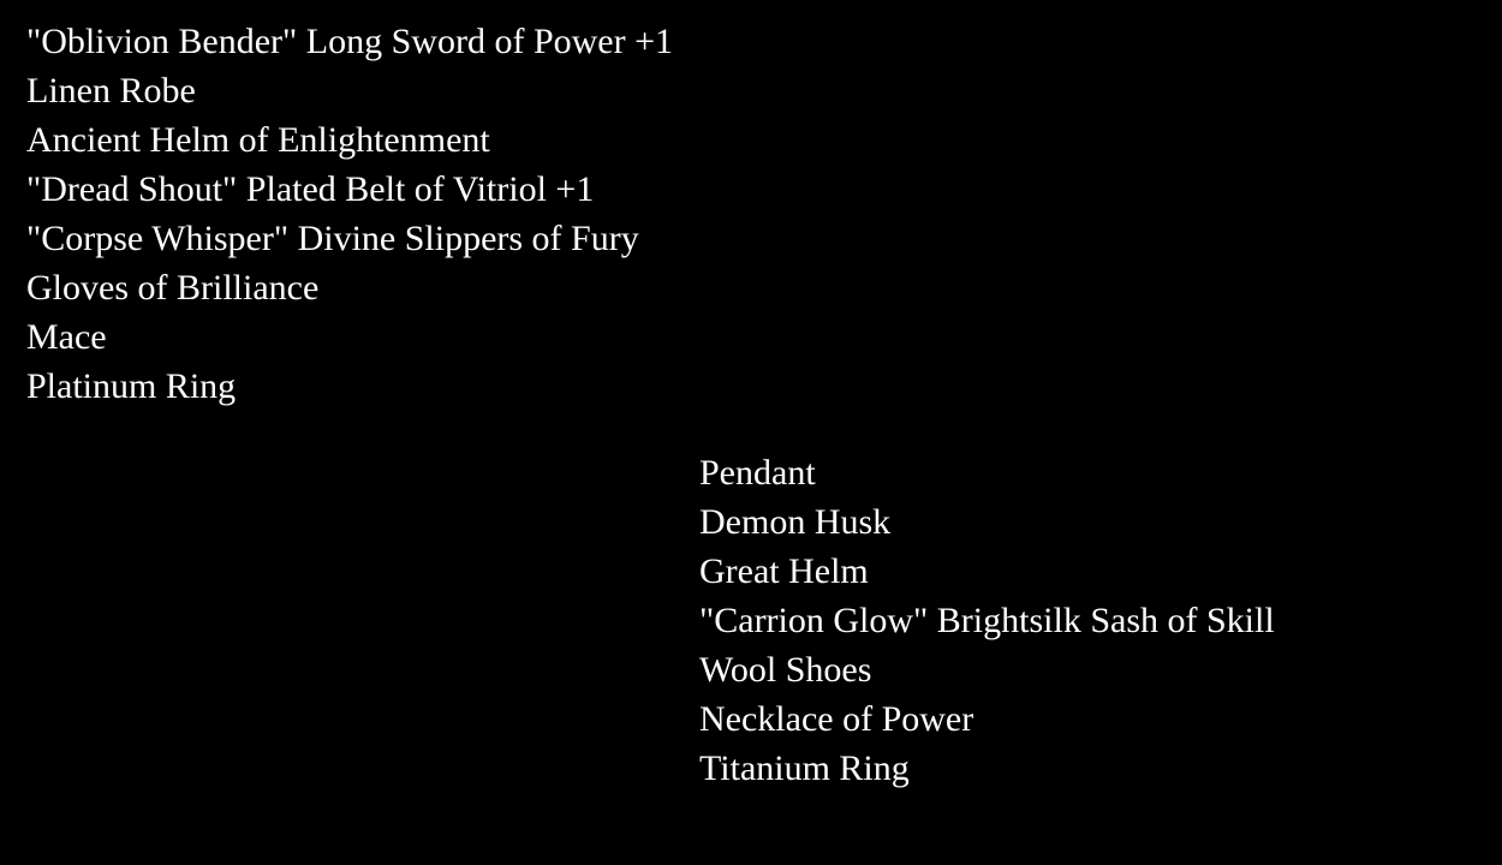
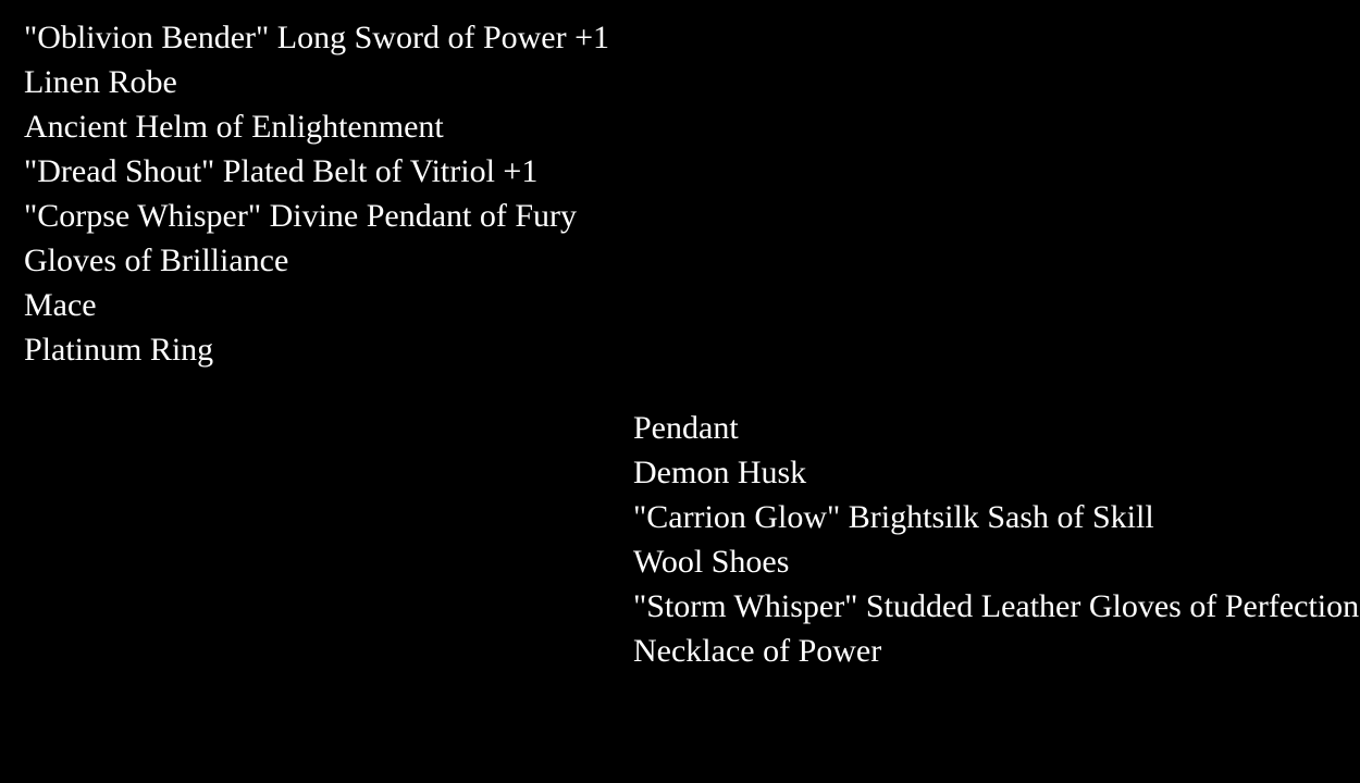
  "Oblivion Bender" Long Sword of Power +1
  Linen Robe
  Ancient Helm of Enlightenment
  "Dread Shout" Plated Belt of Vitriol +1
- "Corpse Whisper" Divine Slippers of Fury
+ "Corpse Whisper" Divine Pendant of Fury
  Gloves of Brilliance
  Mace
  Platinum Ring
  Pendant
  Demon Husk
- Great Helm
  "Carrion Glow" Brightsilk Sash of Skill
  Wool Shoes
+ "Storm Whisper" Studded Leather Gloves of Perfection
  Necklace of Power
- Titanium Ring
